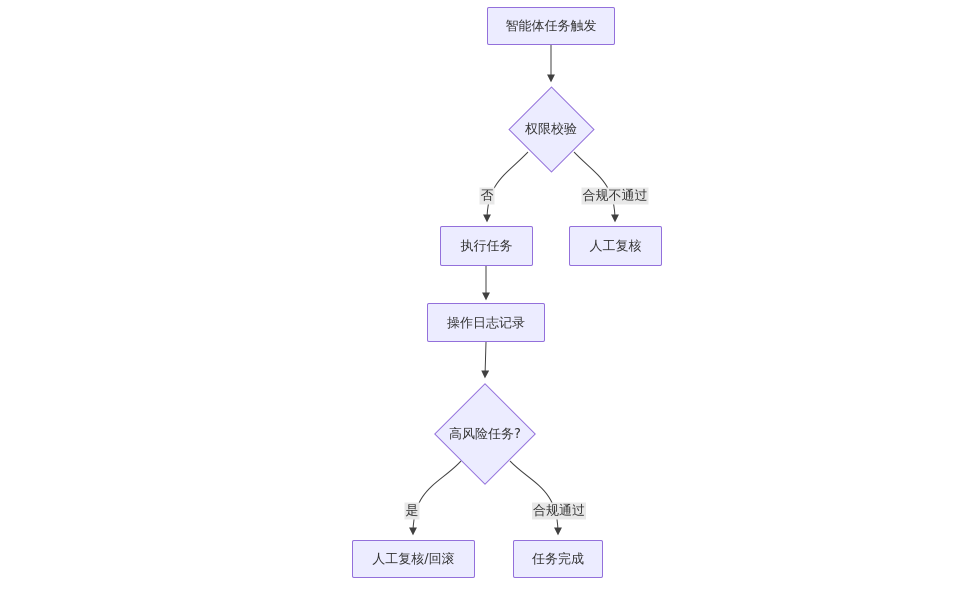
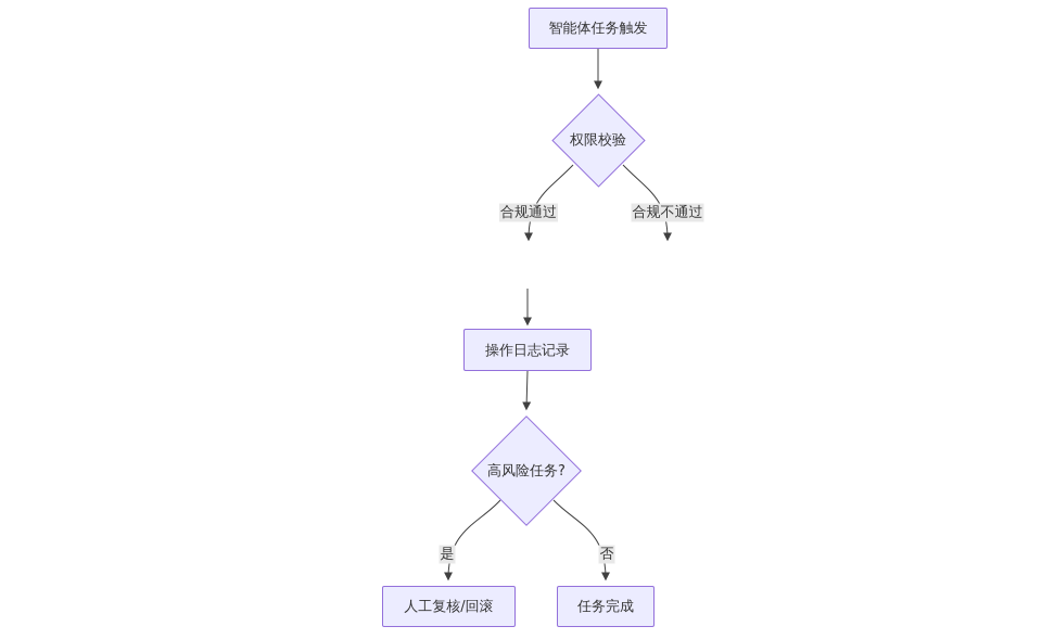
  智能体任务触发
  权限校验
- 否
+ 合规通过
  合规不通过
- 执行任务
- 人工复核
  操作日志记录
  高风险任务?
  是
- 合规通过
+ 否
  人工复核/回滚
  任务完成
